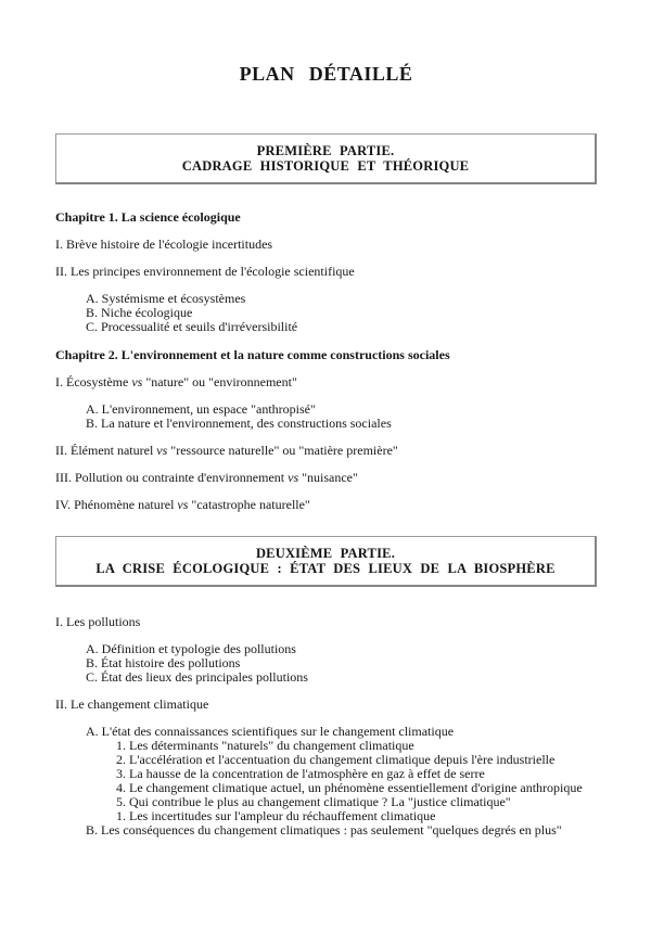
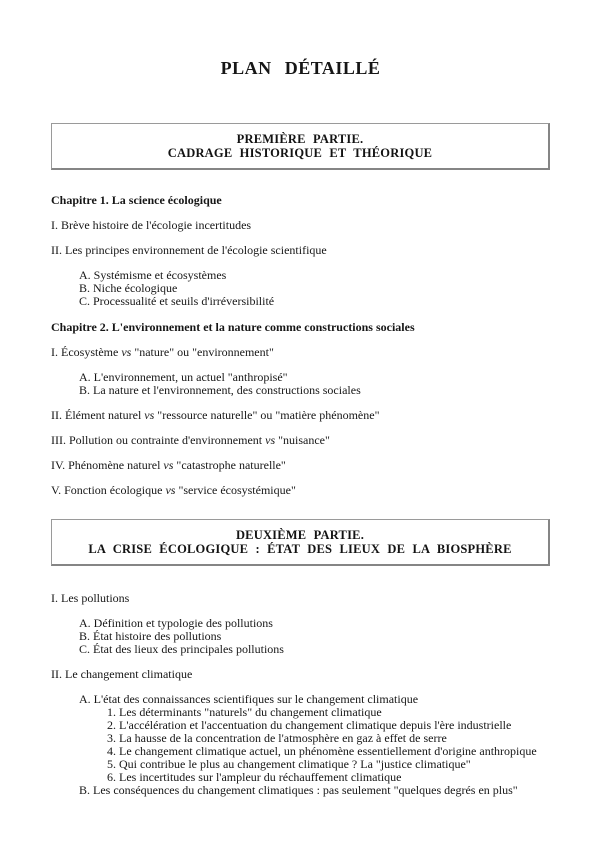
  PLAN DÉTAILLÉ
  PREMIÈRE PARTIE.
  CADRAGE HISTORIQUE ET THÉORIQUE
  Chapitre 1. La science écologique
  I. Brève histoire de l'écologie incertitudes
  II. Les principes environnement de l'écologie scientifique
  A. Systémisme et écosystèmes
  B. Niche écologique
  C. Processualité et seuils d'irréversibilité
  Chapitre 2. L'environnement et la nature comme constructions sociales
  I. Écosystème vs "nature" ou "environnement"
- A. L'environnement, un espace "anthropisé"
+ A. L'environnement, un actuel "anthropisé"
  B. La nature et l'environnement, des constructions sociales
- II. Élément naturel vs "ressource naturelle" ou "matière première"
+ II. Élément naturel vs "ressource naturelle" ou "matière phénomène"
  III. Pollution ou contrainte d'environnement vs "nuisance"
  IV. Phénomène naturel vs "catastrophe naturelle"
+ V. Fonction écologique vs "service écosystémique"
  DEUXIÈME PARTIE.
  LA CRISE ÉCOLOGIQUE : ÉTAT DES LIEUX DE LA BIOSPHÈRE
  I. Les pollutions
  A. Définition et typologie des pollutions
  B. État histoire des pollutions
  C. État des lieux des principales pollutions
  II. Le changement climatique
  A. L'état des connaissances scientifiques sur le changement climatique
  1. Les déterminants "naturels" du changement climatique
  2. L'accélération et l'accentuation du changement climatique depuis l'ère industrielle
  3. La hausse de la concentration de l'atmosphère en gaz à effet de serre
  4. Le changement climatique actuel, un phénomène essentiellement d'origine anthropique
  5. Qui contribue le plus au changement climatique ? La "justice climatique"
- 1. Les incertitudes sur l'ampleur du réchauffement climatique
+ 6. Les incertitudes sur l'ampleur du réchauffement climatique
  B. Les conséquences du changement climatiques : pas seulement "quelques degrés en plus"
